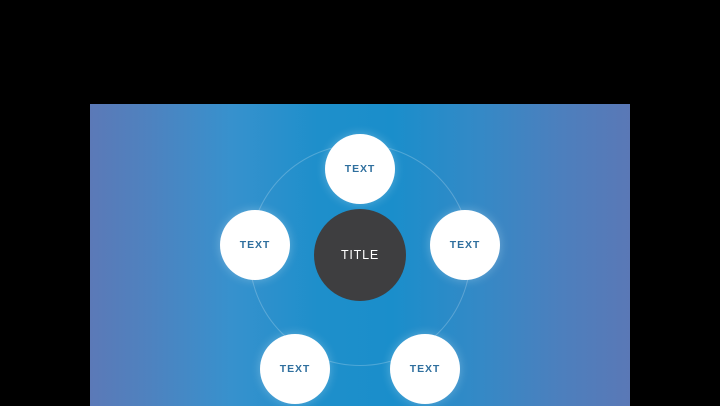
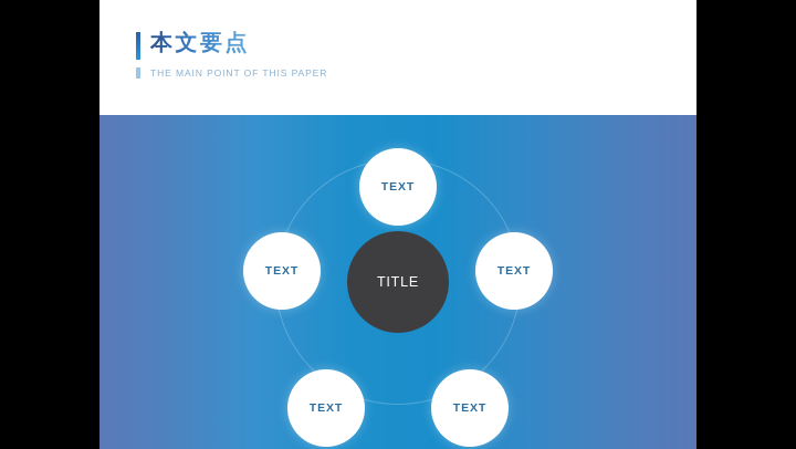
+ 本文要点
+ THE MAIN POINT OF THIS PAPER
  TEXT
  TEXT
  TEXT
  TEXT
  TEXT
  TITLE
